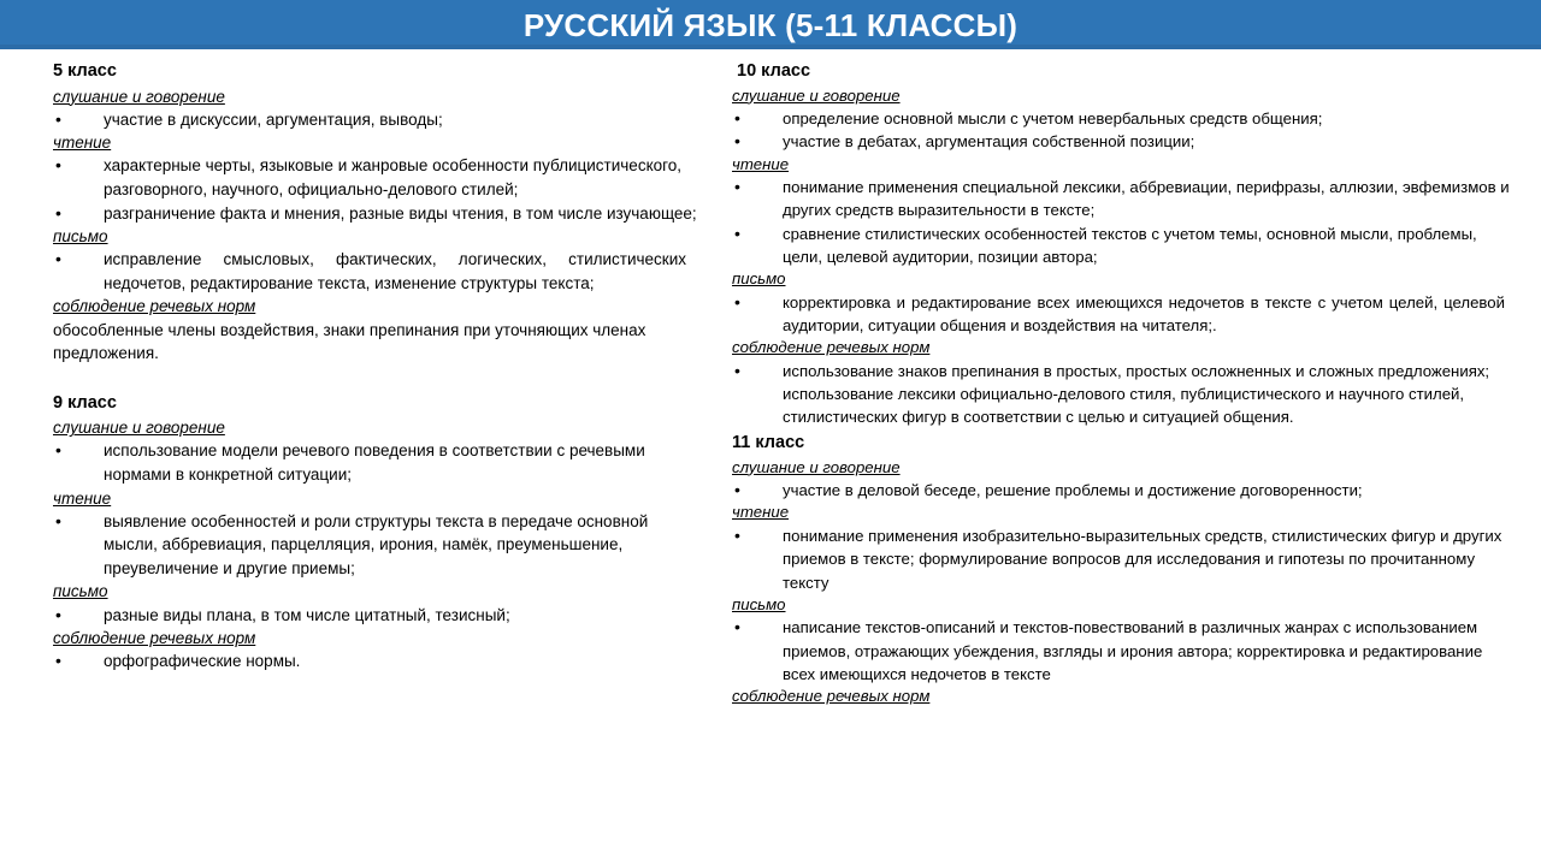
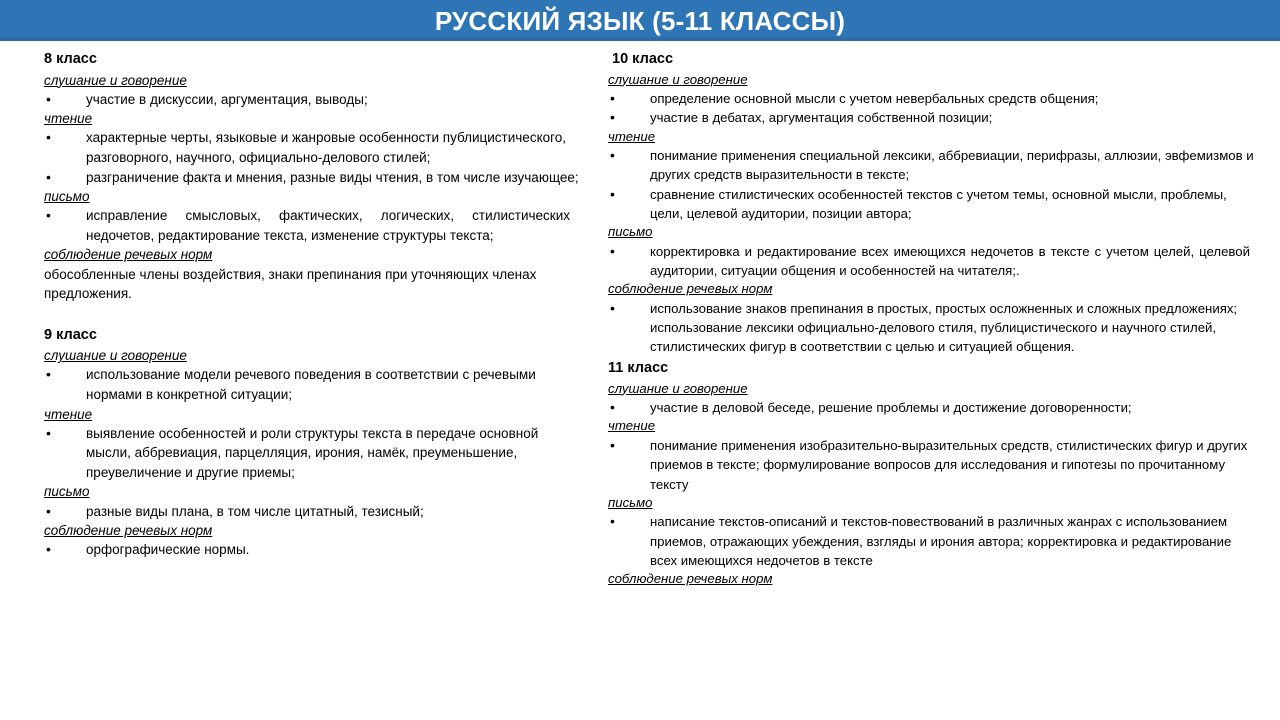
  РУССКИЙ ЯЗЫК (5-11 КЛАССЫ)
- 5 класс
+ 8 класс
  слушание и говорение
  участие в дискуссии, аргументация, выводы;
  чтение
  характерные черты, языковые и жанровые особенности публицистического, разговорного, научного, официально-делового стилей;
  разграничение факта и мнения, разные виды чтения, в том числе изучающее;
  письмо
  исправление смысловых, фактических, логических, стилистических недочетов, редактирование текста, изменение структуры текста;
  соблюдение речевых норм
  обособленные члены воздействия, знаки препинания при уточняющих членах предложения.
  9 класс
  слушание и говорение
  использование модели речевого поведения в соответствии с речевыми нормами в конкретной ситуации;
  чтение
  выявление особенностей и роли структуры текста в передаче основной мысли, аббревиация, парцелляция, ирония, намёк, преуменьшение, преувеличение и другие приемы;
  письмо
  разные виды плана, в том числе цитатный, тезисный;
  соблюдение речевых норм
  орфографические нормы.
  10 класс
  слушание и говорение
  определение основной мысли с учетом невербальных средств общения;
  участие в дебатах, аргументация собственной позиции;
  чтение
  понимание применения специальной лексики, аббревиации, перифразы, аллюзии, эвфемизмов и других средств выразительности в тексте;
  сравнение стилистических особенностей текстов с учетом темы, основной мысли, проблемы, цели, целевой аудитории, позиции автора;
  письмо
- корректировка и редактирование всех имеющихся недочетов в тексте с учетом целей, целевой аудитории, ситуации общения и воздействия на читателя;.
+ корректировка и редактирование всех имеющихся недочетов в тексте с учетом целей, целевой аудитории, ситуации общения и особенностей на читателя;.
  соблюдение речевых норм
  использование знаков препинания в простых, простых осложненных и сложных предложениях; использование лексики официально-делового стиля, публицистического и научного стилей, стилистических фигур в соответствии с целью и ситуацией общения.
  11 класс
  слушание и говорение
  участие в деловой беседе, решение проблемы и достижение договоренности;
  чтение
  понимание применения изобразительно-выразительных средств, стилистических фигур и других приемов в тексте; формулирование вопросов для исследования и гипотезы по прочитанному тексту
  письмо
  написание текстов-описаний и текстов-повествований в различных жанрах с использованием приемов, отражающих убеждения, взгляды и ирония автора; корректировка и редактирование всех имеющихся недочетов в тексте
  соблюдение речевых норм
